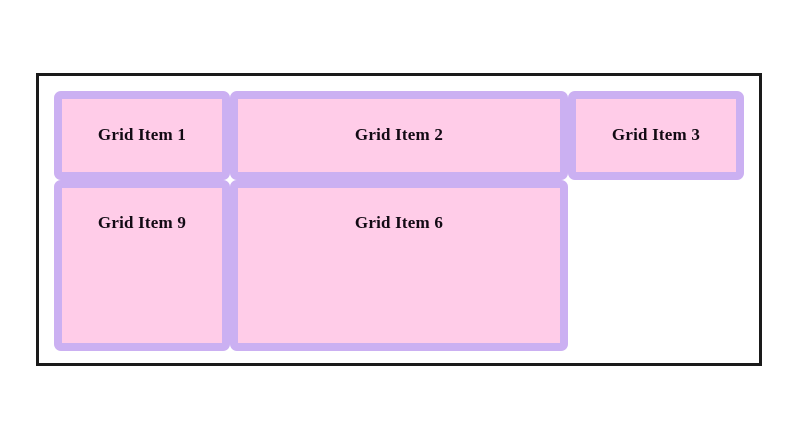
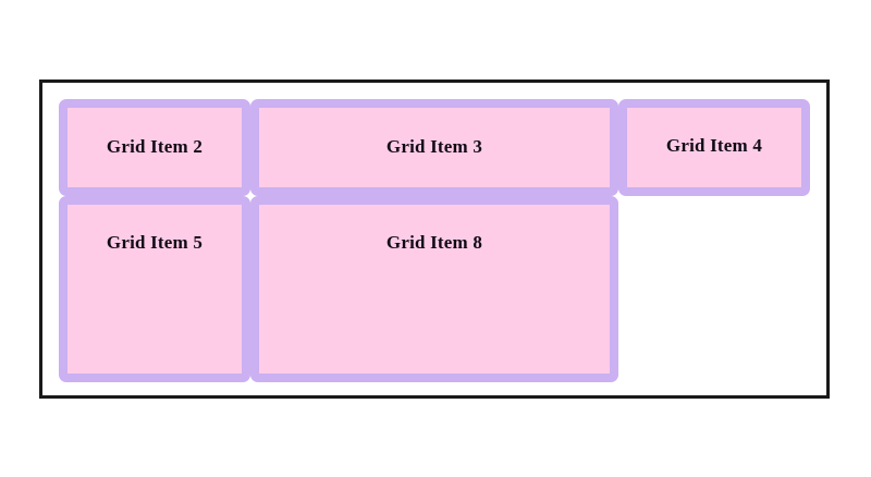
- Grid Item 1
  Grid Item 2
  Grid Item 3
+ Grid Item 4
- Grid Item 9
+ Grid Item 5
- Grid Item 6
+ Grid Item 8
